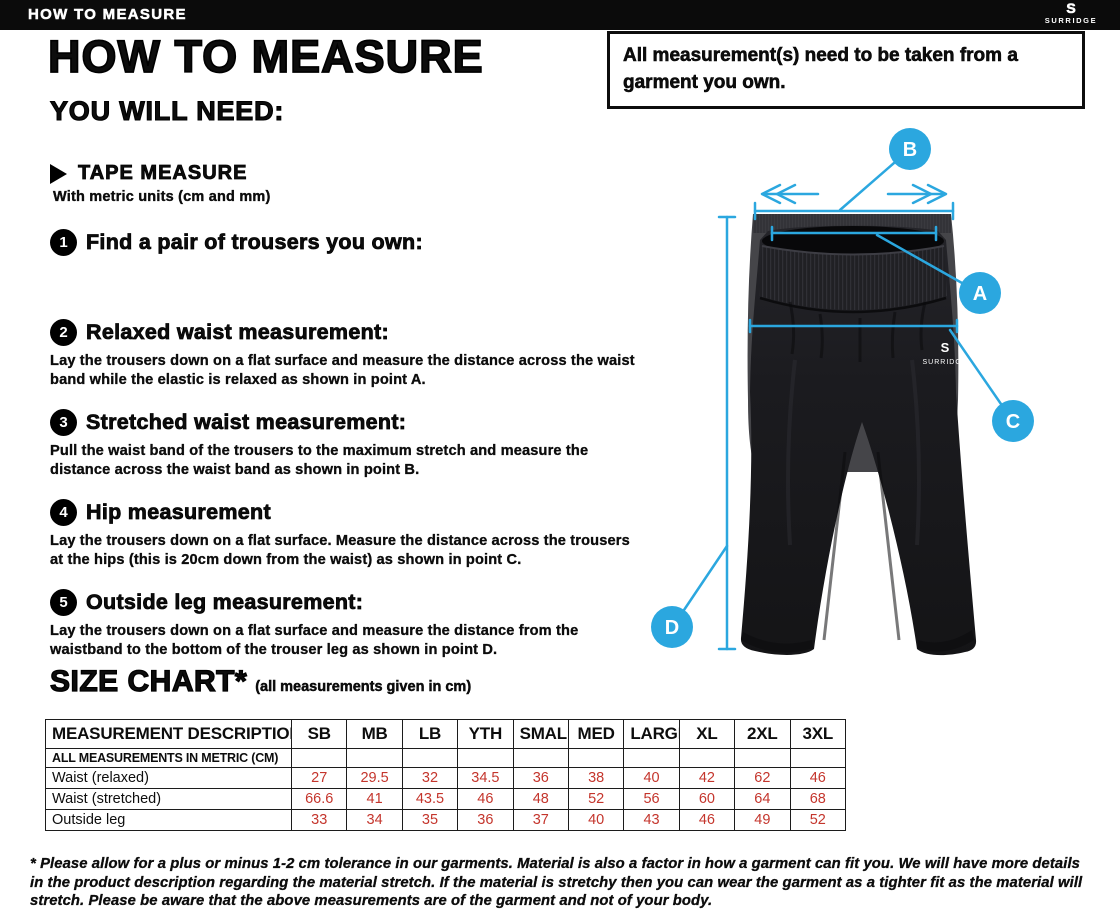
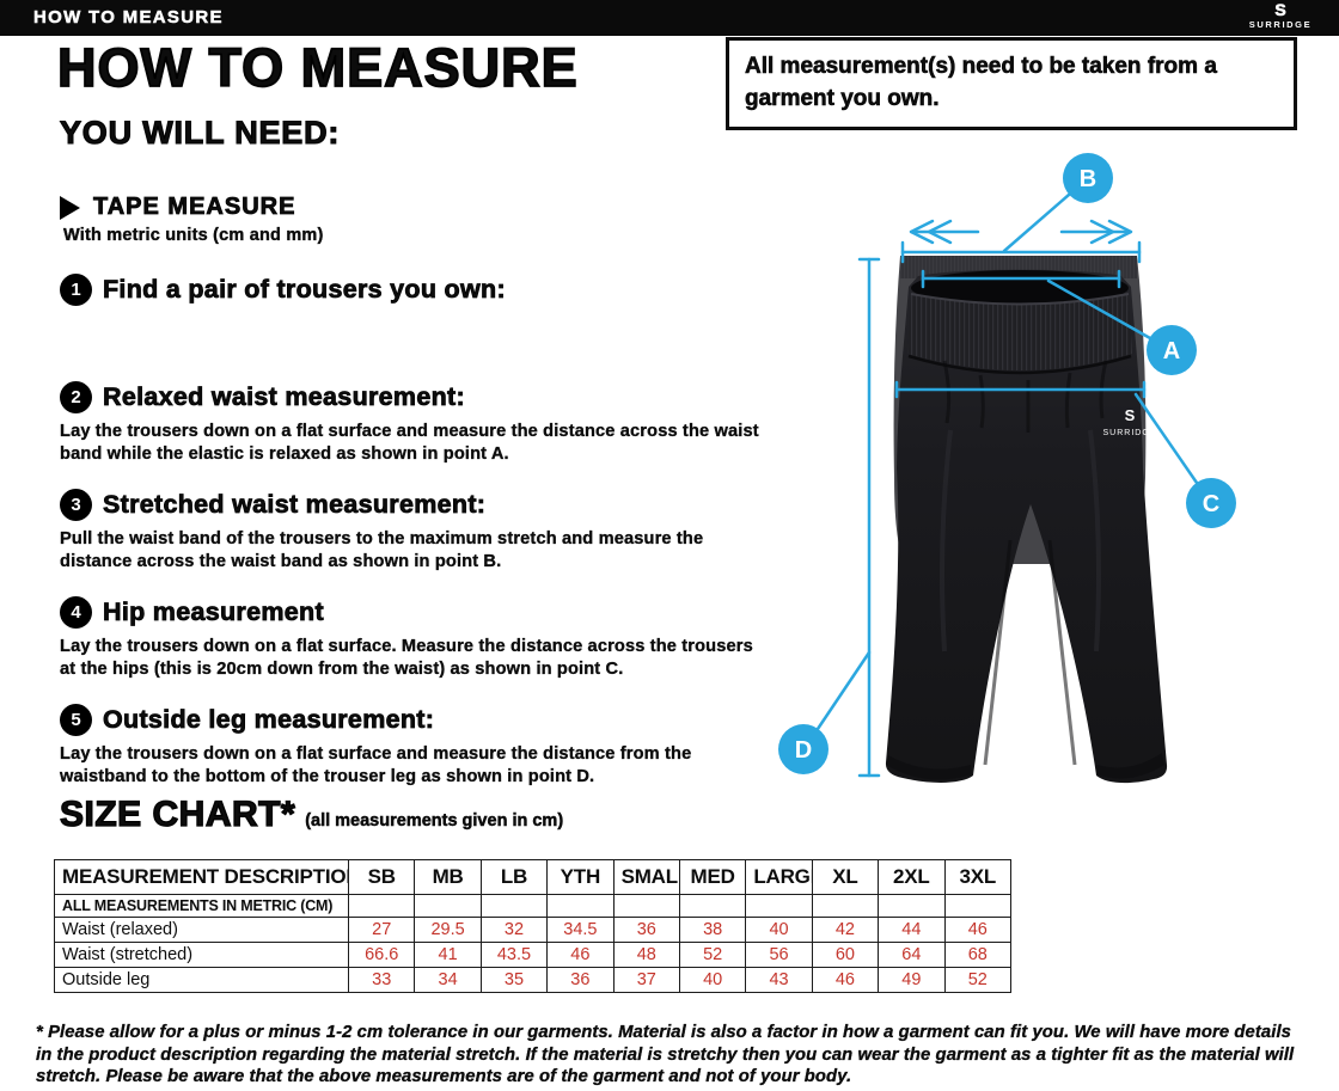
  HOW TO MEASURE
  S
  SURRIDGE
  HOW TO MEASURE
  YOU WILL NEED:
  All measurement(s) need to be taken from a garment you own.
  TAPE MEASURE
  With metric units (cm and mm)
  1
  Find a pair of trousers you own:
  2
  Relaxed waist measurement:
  Lay the trousers down on a flat surface and measure the distance across the waist band while the elastic is relaxed as shown in point A.
  3
  Stretched waist measurement:
  Pull the waist band of the trousers to the maximum stretch and measure the distance across the waist band as shown in point B.
  4
  Hip measurement
  Lay the trousers down on a flat surface. Measure the distance across the trousers at the hips (this is 20cm down from the waist) as shown in point C.
  5
  Outside leg measurement:
  Lay the trousers down on a flat surface and measure the distance from the waistband to the bottom of the trouser leg as shown in point D.
  S
  B
  A
  C
  D
  SIZE CHART*
  (all measurements given in cm)
  MEASUREMENT DESCRIPTIO	SB	MB	LB	YTH	SMAL	MED	LARG	XL	2XL	3XL
  ALL MEASUREMENTS IN METRIC (CM)
- Waist (relaxed)	27	29.5	32	34.5	36	38	40	42	62	46
+ Waist (relaxed)	27	29.5	32	34.5	36	38	40	42	44	46
  Waist (stretched)	66.6	41	43.5	46	48	52	56	60	64	68
  Outside leg	33	34	35	36	37	40	43	46	49	52
  * Please allow for a plus or minus 1-2 cm tolerance in our garments. Material is also a factor in how a garment can fit you. We will have more details in the product description regarding the material stretch. If the material is stretchy then you can wear the garment as a tighter fit as the material will stretch. Please be aware that the above measurements are of the garment and not of your body.
